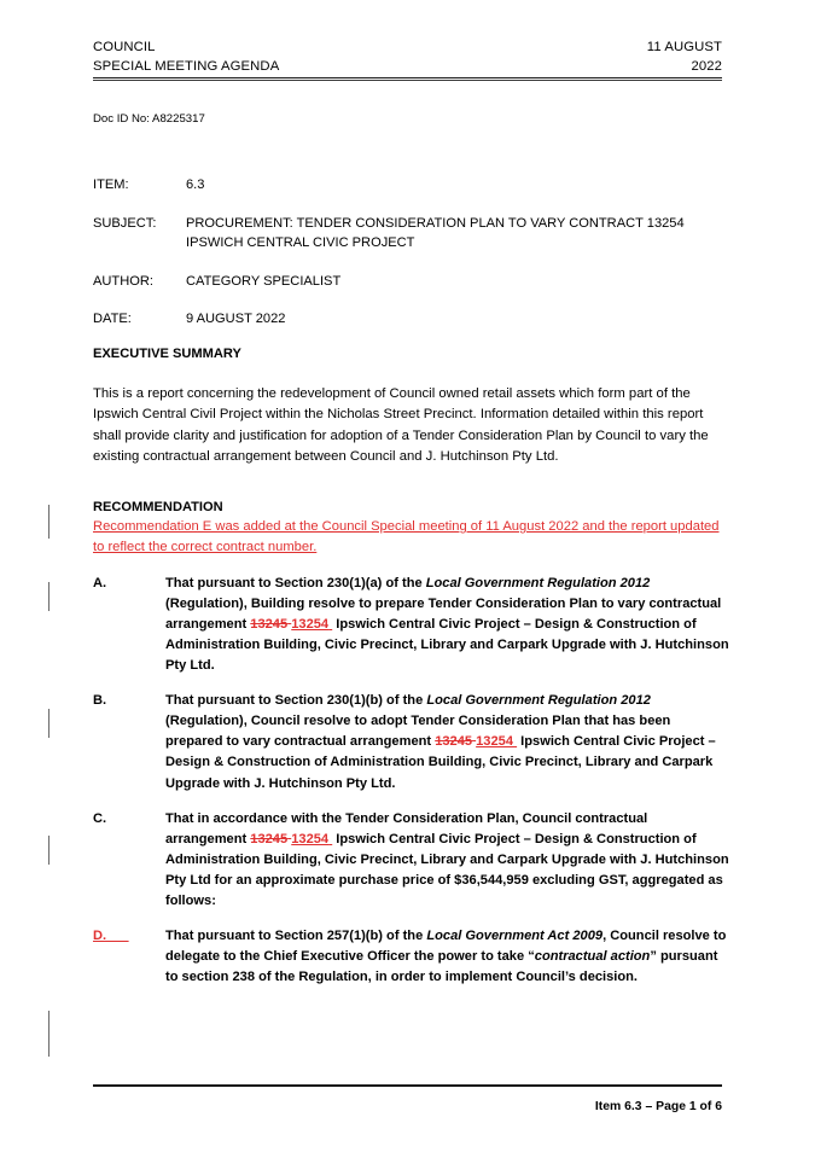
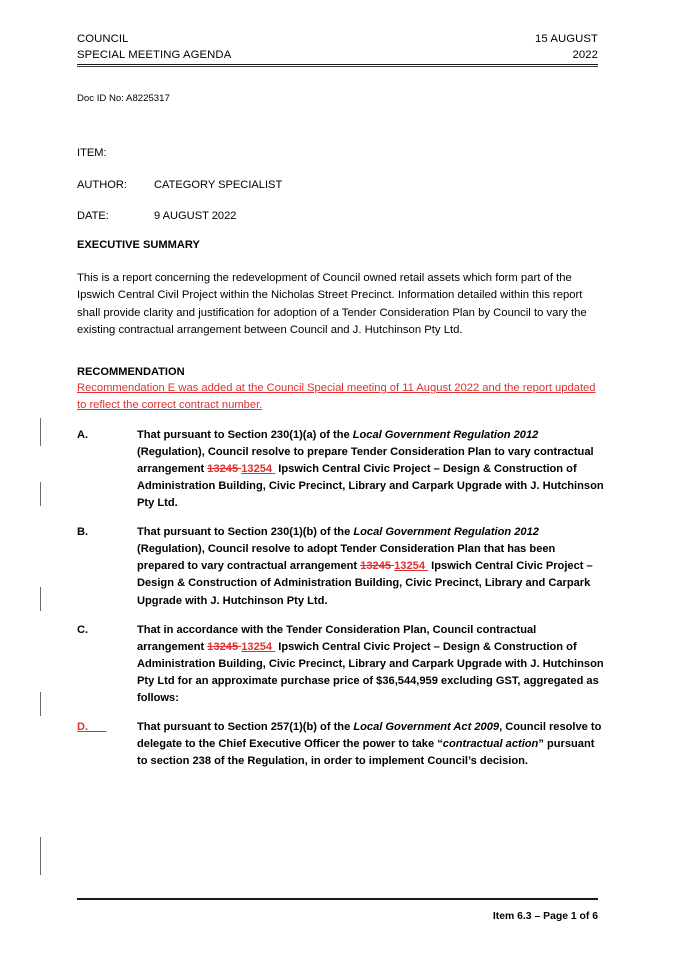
  COUNCIL
- 11 AUGUST
+ 15 AUGUST
  SPECIAL MEETING AGENDA
  2022
  Doc ID No: A8225317
  ITEM:
- 6.3
- SUBJECT:
- PROCUREMENT: TENDER CONSIDERATION PLAN TO VARY CONTRACT 13254
- IPSWICH CENTRAL CIVIC PROJECT
  AUTHOR:
  CATEGORY SPECIALIST
  DATE:
  9 AUGUST 2022
  EXECUTIVE SUMMARY
  This is a report concerning the redevelopment of Council owned retail assets which form part of the Ipswich Central Civil Project within the Nicholas Street Precinct. Information detailed within this report shall provide clarity and justification for adoption of a Tender Consideration Plan by Council to vary the existing contractual arrangement between Council and J. Hutchinson Pty Ltd.
  RECOMMENDATION
  Recommendation E was added at the Council Special meeting of 11 August 2022 and the report updated to reflect the correct contract number.
  A.
- That pursuant to Section 230(1)(a) of the Local Government Regulation 2012 (Regulation), Building resolve to prepare Tender Consideration Plan to vary contractual arrangement 13245 13254 Ipswich Central Civic Project – Design & Construction of Administration Building, Civic Precinct, Library and Carpark Upgrade with J. Hutchinson Pty Ltd.
+ That pursuant to Section 230(1)(a) of the Local Government Regulation 2012 (Regulation), Council resolve to prepare Tender Consideration Plan to vary contractual arrangement 13245 13254 Ipswich Central Civic Project – Design & Construction of Administration Building, Civic Precinct, Library and Carpark Upgrade with J. Hutchinson Pty Ltd.
  B.
  That pursuant to Section 230(1)(b) of the Local Government Regulation 2012 (Regulation), Council resolve to adopt Tender Consideration Plan that has been prepared to vary contractual arrangement 13245 13254 Ipswich Central Civic Project – Design & Construction of Administration Building, Civic Precinct, Library and Carpark Upgrade with J. Hutchinson Pty Ltd.
  C.
  That in accordance with the Tender Consideration Plan, Council contractual arrangement 13245 13254 Ipswich Central Civic Project – Design & Construction of Administration Building, Civic Precinct, Library and Carpark Upgrade with J. Hutchinson Pty Ltd for an approximate purchase price of $36,544,959 excluding GST, aggregated as follows:
  D.
  That pursuant to Section 257(1)(b) of the Local Government Act 2009, Council resolve to delegate to the Chief Executive Officer the power to take “contractual action” pursuant to section 238 of the Regulation, in order to implement Council’s decision.
  Item 6.3 – Page 1 of 6
